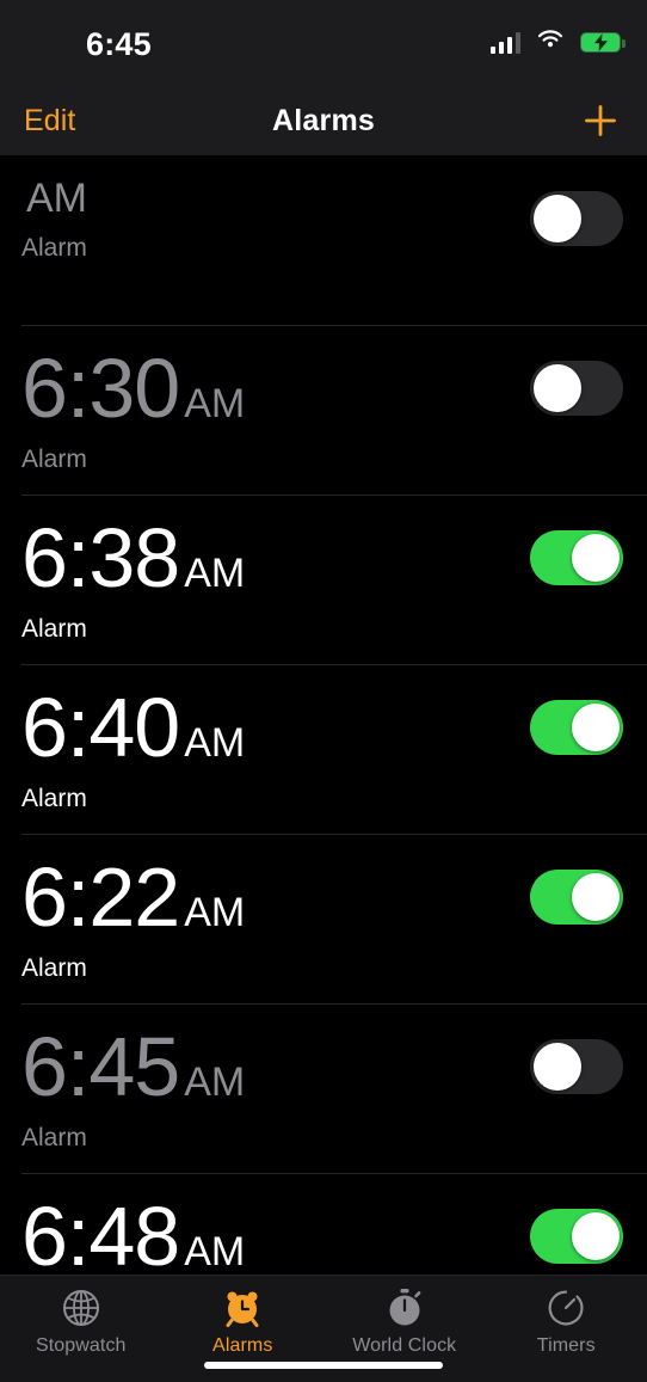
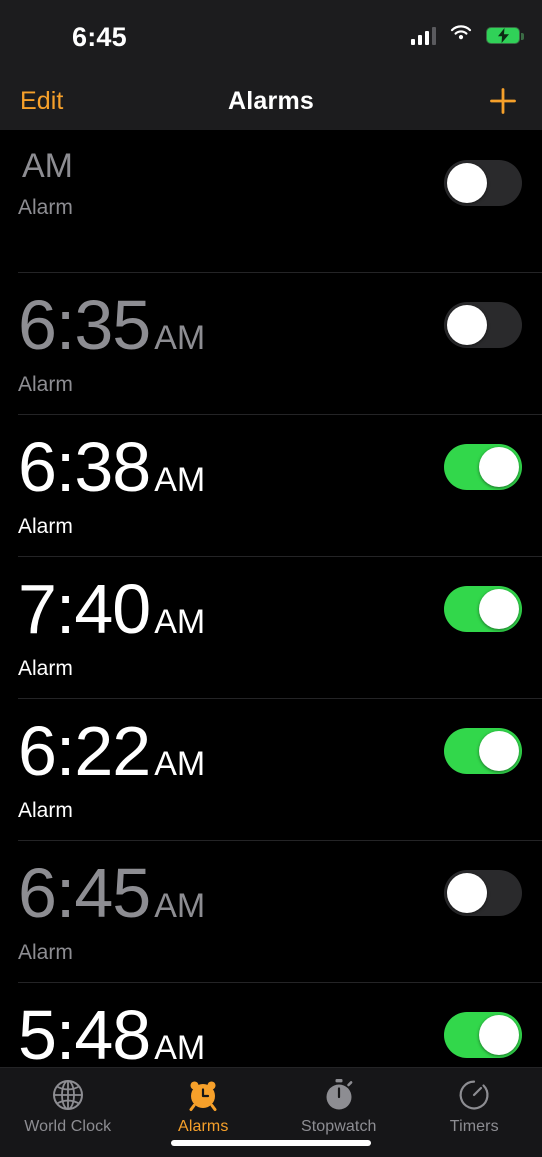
  6:45
  Edit
  Alarms
  AM
  Alarm
- 6:30
+ 6:35
  AM
  Alarm
  6:38
  AM
  Alarm
- 6:40
+ 7:40
  AM
  Alarm
  6:22
  AM
  Alarm
  6:45
  AM
  Alarm
- 6:48
+ 5:48
  AM
- Stopwatch
+ World Clock
  Alarms
- World Clock
+ Stopwatch
  Timers
